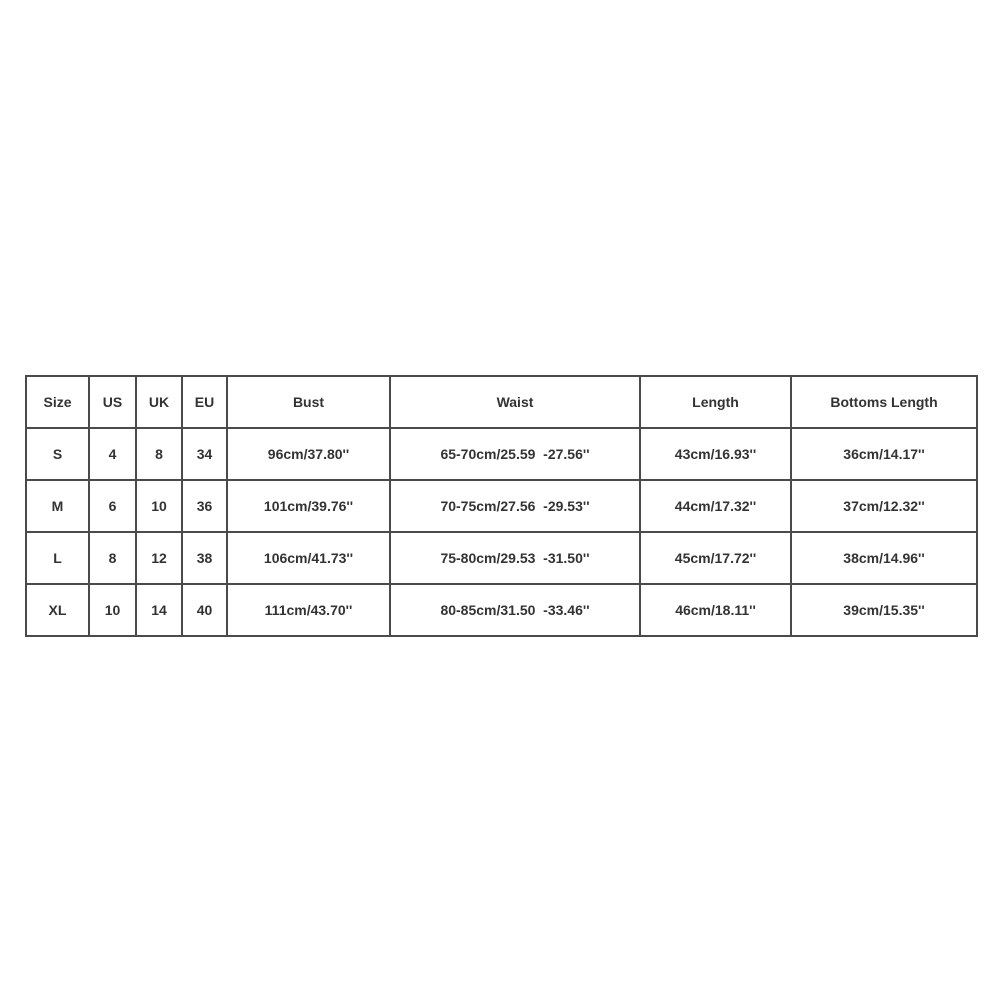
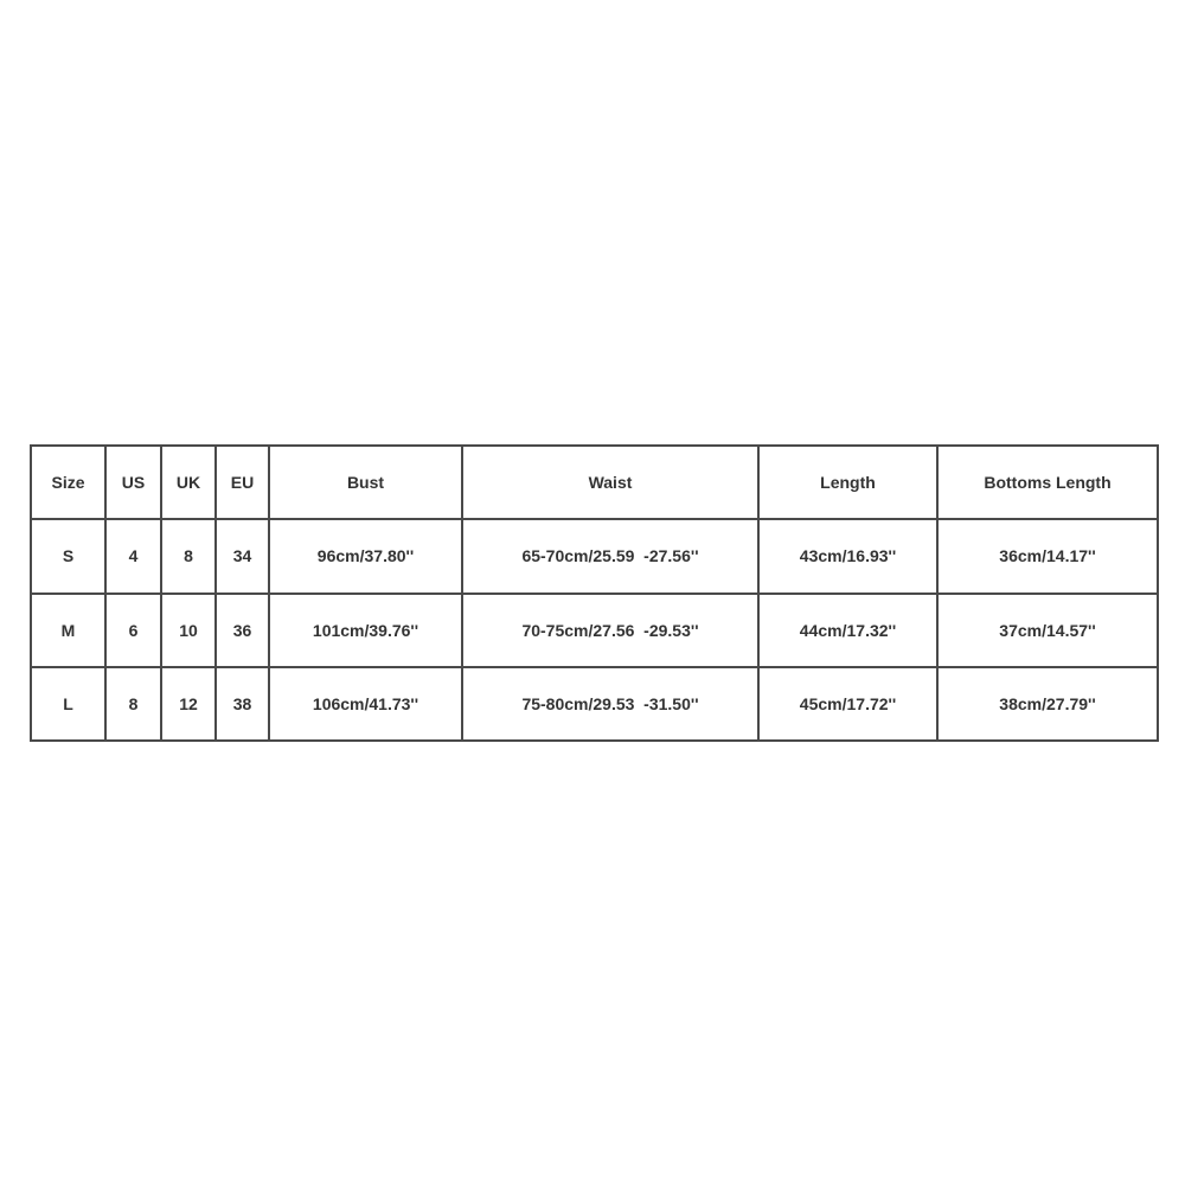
  Size	US	UK	EU	Bust	Waist	Length	Bottoms Length
  S	4	8	34	96cm/37.80''	65-70cm/25.59 -27.56''	43cm/16.93''	36cm/14.17''
- M	6	10	36	101cm/39.76''	70-75cm/27.56 -29.53''	44cm/17.32''	37cm/12.32''
+ M	6	10	36	101cm/39.76''	70-75cm/27.56 -29.53''	44cm/17.32''	37cm/14.57''
- L	8	12	38	106cm/41.73''	75-80cm/29.53 -31.50''	45cm/17.72''	38cm/14.96''
+ L	8	12	38	106cm/41.73''	75-80cm/29.53 -31.50''	45cm/17.72''	38cm/27.79''
- XL	10	14	40	111cm/43.70''	80-85cm/31.50 -33.46''	46cm/18.11''	39cm/15.35''
